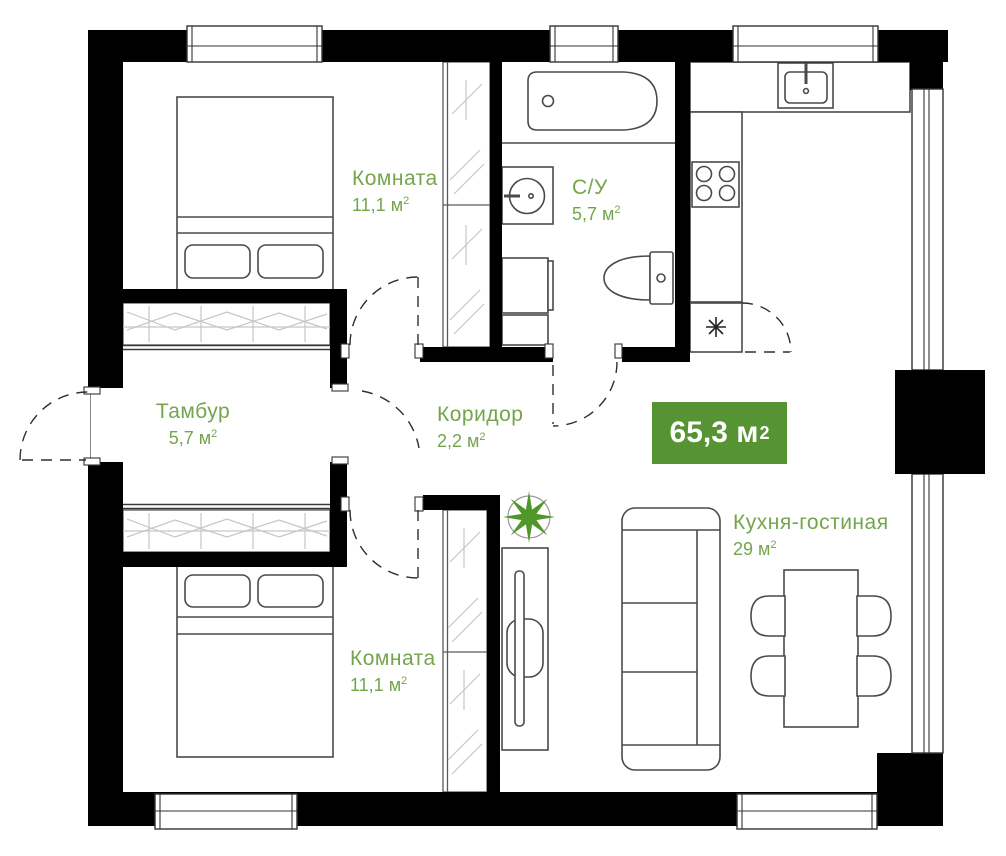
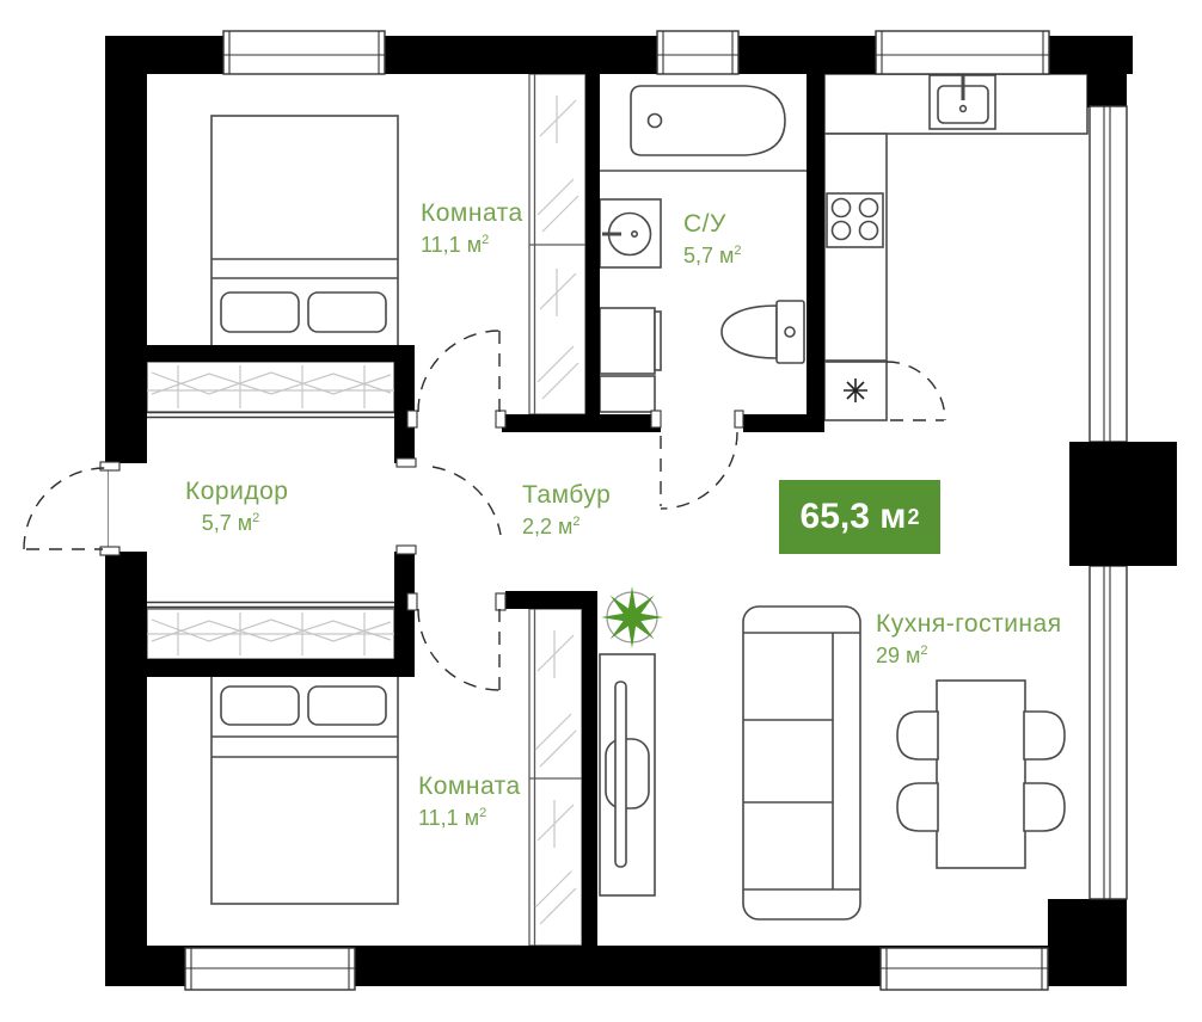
  Комната
  11,1 м2
- Тамбур
+ Коридор
  5,7 м2
- Коридор
+ Тамбур
  2,2 м2
  С/У
  5,7 м2
  Кухня-гостиная
  29 м2
  Комната
  11,1 м2
  65,3 м
  2
